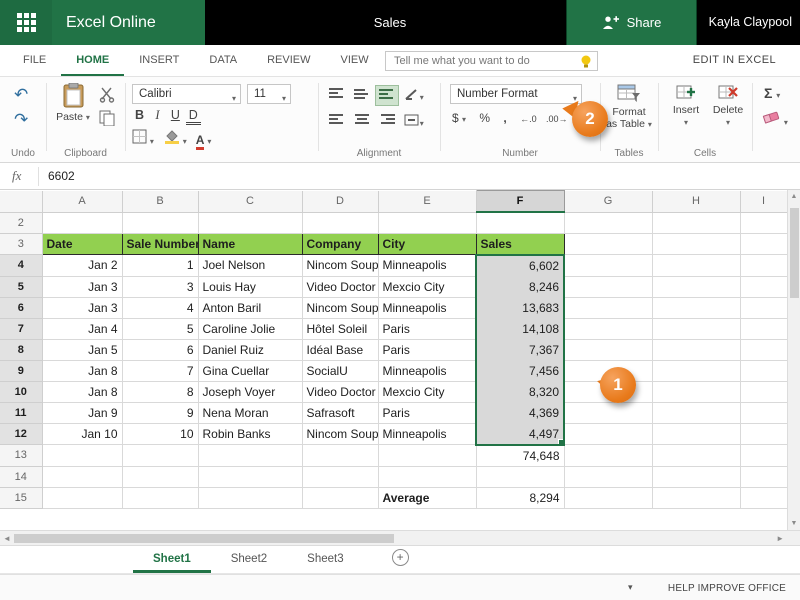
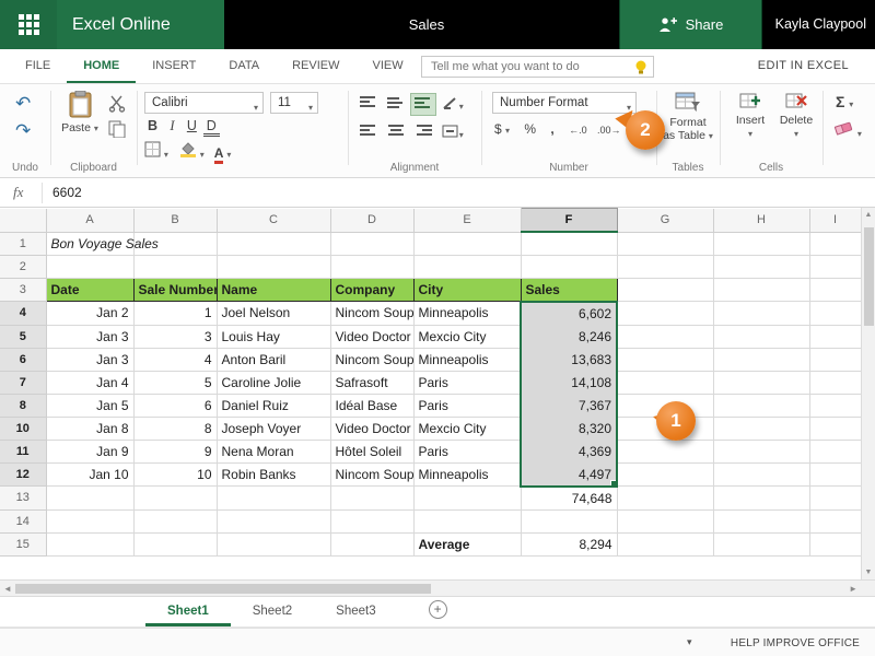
  Excel Online
  Sales
  Share
  Kayla Claypool
  FILE HOME INSERT DATA REVIEW VIEW
  Tell me what you want to do
  EDIT IN EXCEL
  ↶
  ↷
  Undo
  Paste ▾
  Clipboard
  Calibri
  ▾
  11
  ▾
  B I U D
  ▾ ▾ A ▾
  ▾
  ▾
  Alignment
  Number Format
  ▾
  $ ▾ % , ←.0 .00→
  Number
  Format
  as Table ▾
  Tables
  Insert
  ▾
  Delete
  ▾
  Cells
  Σ ▾
  ▾
  fx
  6602
  	A	B	C	D	E	F	G	H	I
+ 1	Bon Voyage Sales
  2
  3	Date	Sale Numbe	Name	Company	City	Sales
  4	Jan 2	1	Joel Nelson	Nincom Soup	Minneapolis	6,602
  5	Jan 3	3	Louis Hay	Video Doctor	Mexcio City	8,246
  6	Jan 3	4	Anton Baril	Nincom Soup	Minneapolis	13,683
- 7	Jan 4	5	Caroline Jolie	Hôtel Soleil	Paris	14,108
+ 7	Jan 4	5	Caroline Jolie	Safrasoft	Paris	14,108
  8	Jan 5	6	Daniel Ruiz	Idéal Base	Paris	7,367
- 9	Jan 8	7	Gina Cuellar	SocialU	Minneapolis	7,456
  10	Jan 8	8	Joseph Voyer	Video Doctor	Mexcio City	8,320
- 11	Jan 9	9	Nena Moran	Safrasoft	Paris	4,369
+ 11	Jan 9	9	Nena Moran	Hôtel Soleil	Paris	4,369
  12	Jan 10	10	Robin Banks	Nincom Soup	Minneapolis	4,497
  13						74,648
  14
  15					Average	8,294
  ◄
  ►
  Sheet1 Sheet2 Sheet3 +
  ▾
  HELP IMPROVE OFFICE
  1
  2
